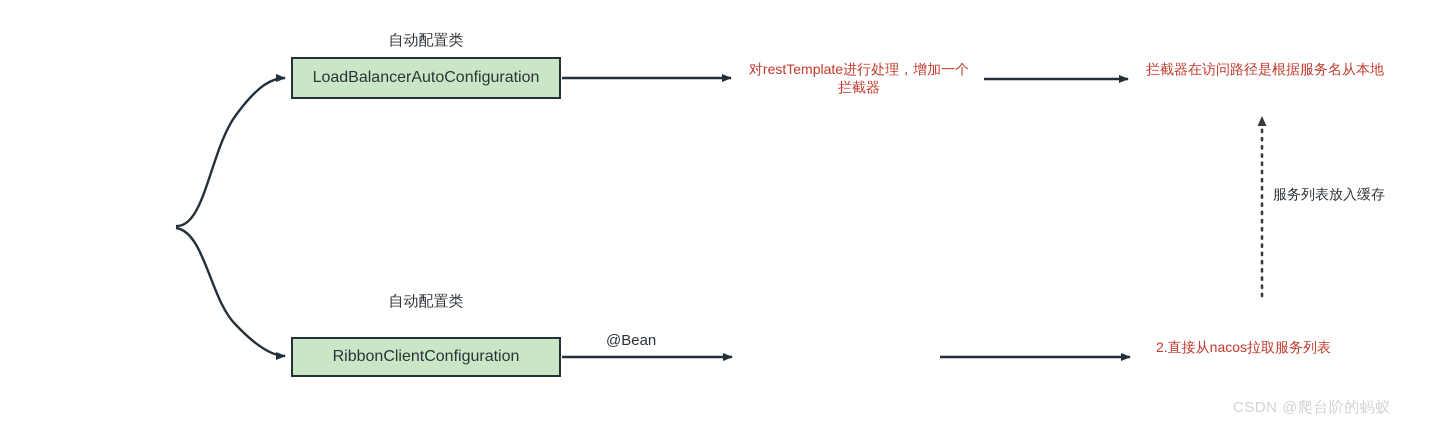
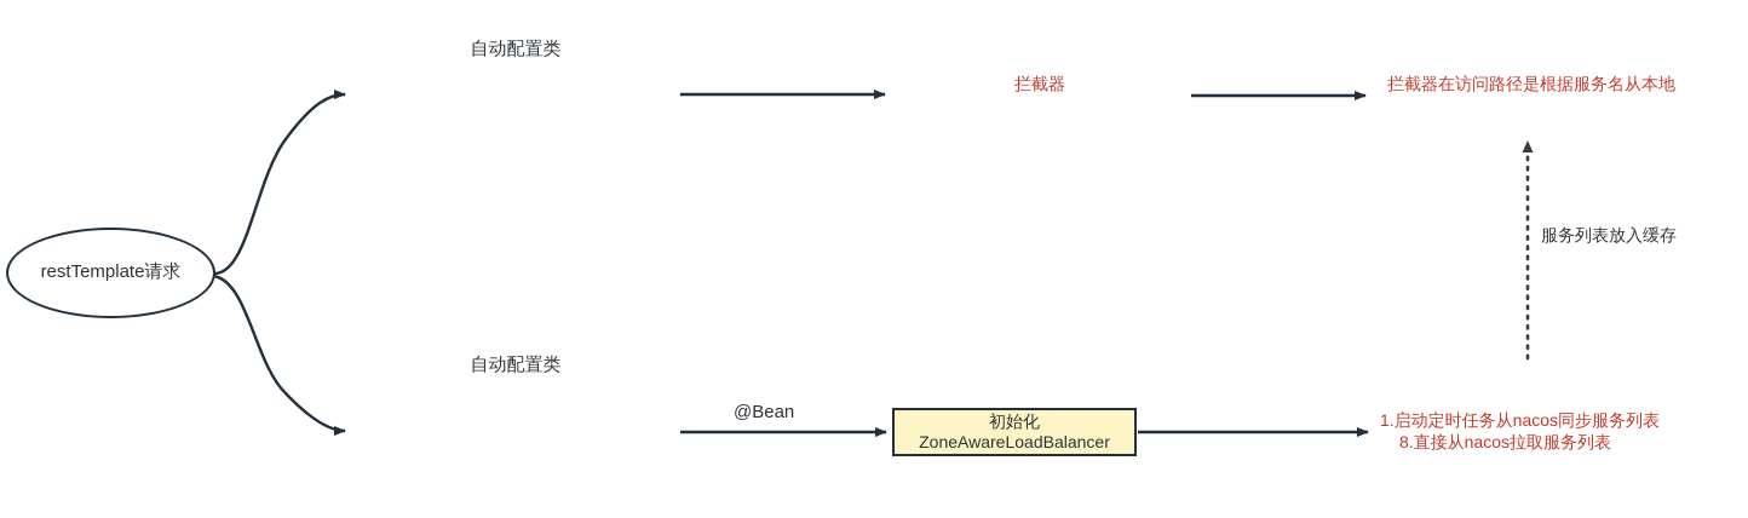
+ restTemplate请求
  自动配置类
- LoadBalancerAutoConfiguration
- 对restTemplate进行处理，增加一个
  拦截器
  拦截器在访问路径是根据服务名从本地
  服务列表放入缓存
  自动配置类
- RibbonClientConfiguration
  @Bean
+ 初始化
+ ZoneAwareLoadBalancer
+ 1.启动定时任务从nacos同步服务列表
- 2.直接从nacos拉取服务列表
+ 8.直接从nacos拉取服务列表
- CSDN @爬台阶的蚂蚁
